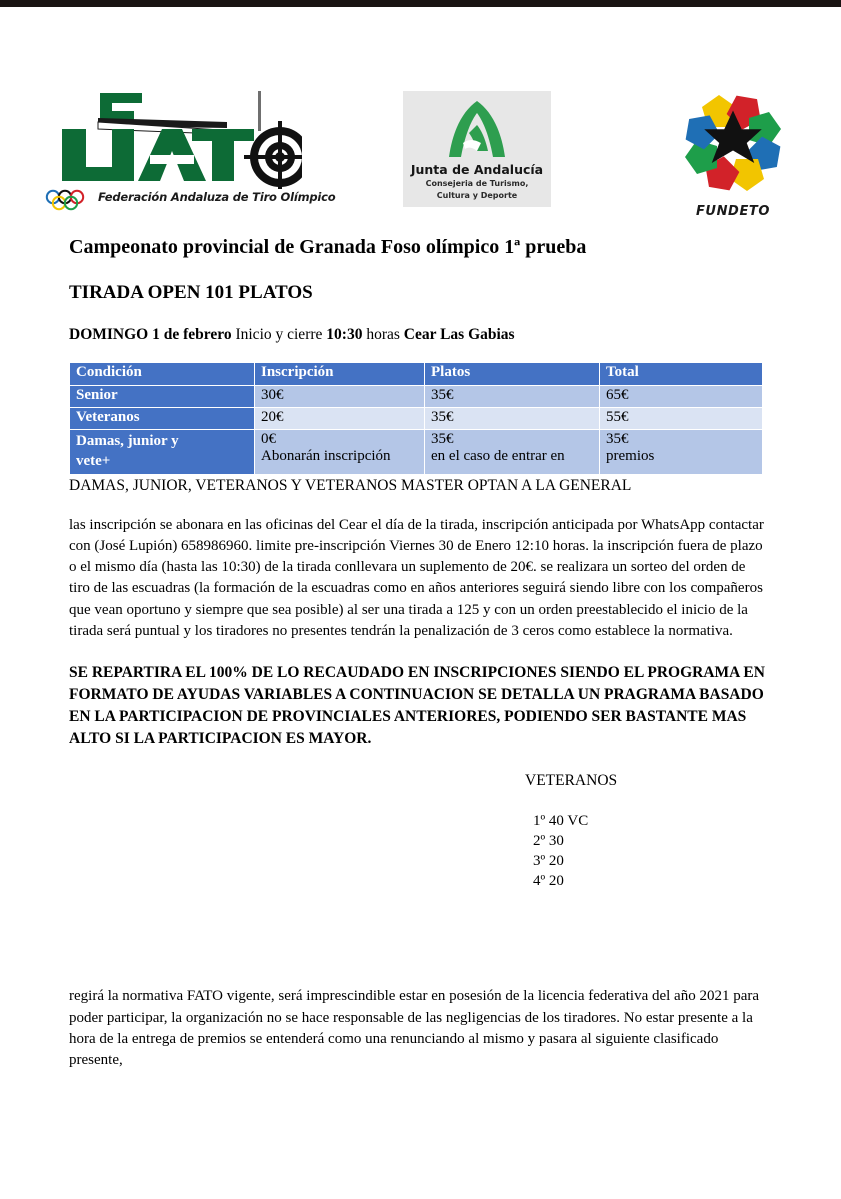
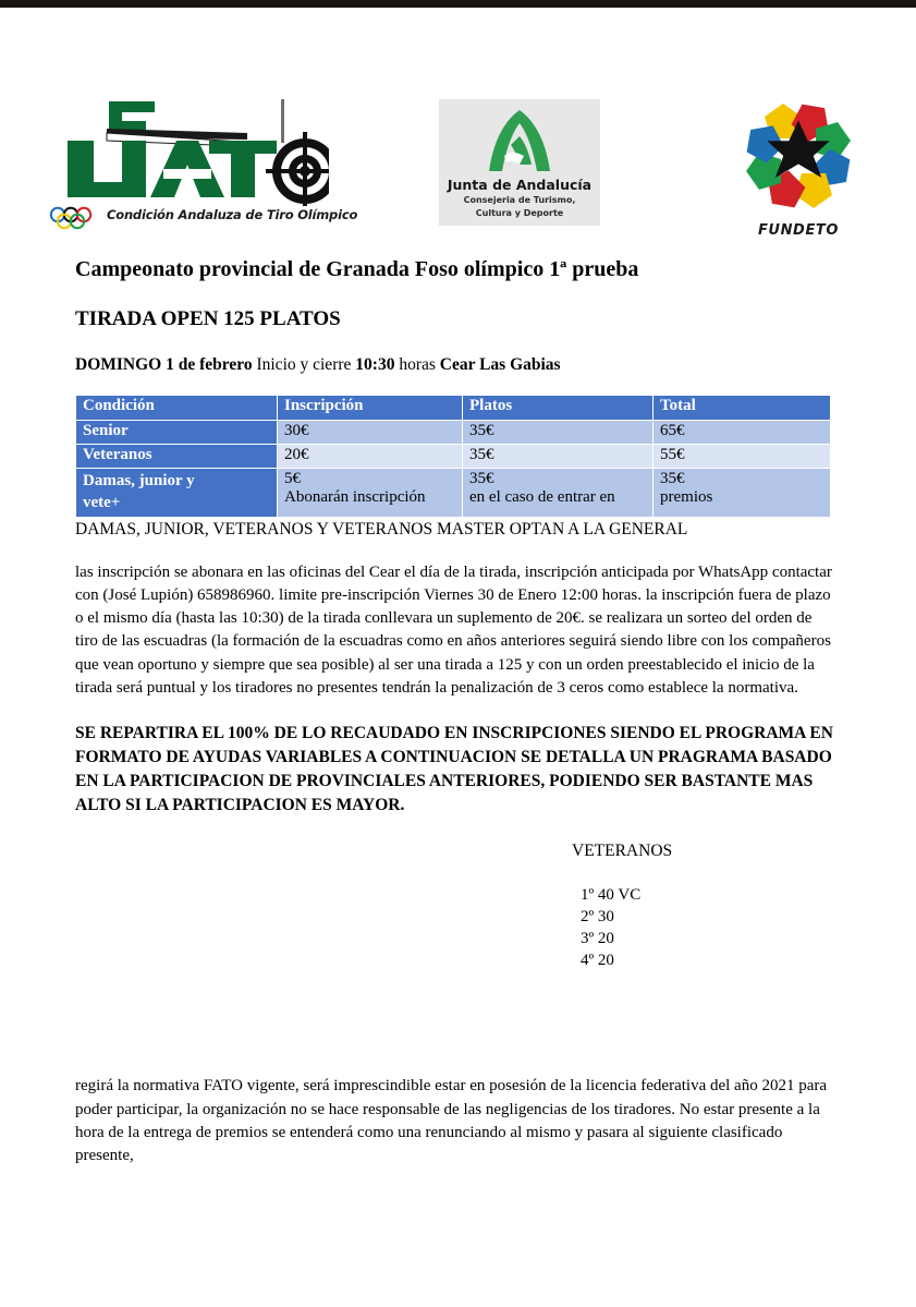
- Federación Andaluza de Tiro Olímpico
+ Condición Andaluza de Tiro Olímpico
  Junta de Andalucía
  Consejeria de Turismo,
  Cultura y Deporte
  FUNDETO
  Campeonato provincial de Granada Foso olímpico 1ª prueba
- TIRADA OPEN 101 PLATOS
+ TIRADA OPEN 125 PLATOS
  DOMINGO 1 de febrero Inicio y cierre 10:30 horas Cear Las Gabias
  Condición	Inscripción	Platos	Total
  Senior	30€	35€	65€
  Veteranos	20€	35€	55€
- Damas, junior y vete+	0€ Abonarán inscripción	35€ en el caso de entrar en	35€ premios
+ Damas, junior y vete+	5€ Abonarán inscripción	35€ en el caso de entrar en	35€ premios
  DAMAS, JUNIOR, VETERANOS Y VETERANOS MASTER OPTAN A LA GENERAL
- las inscripción se abonara en las oficinas del Cear el día de la tirada, inscripción anticipada por WhatsApp contactar con (José Lupión) 658986960. limite pre-inscripción Viernes 30 de Enero 12:10 horas. la inscripción fuera de plazo o el mismo día (hasta las 10:30) de la tirada conllevara un suplemento de 20€. se realizara un sorteo del orden de tiro de las escuadras (la formación de la escuadras como en años anteriores seguirá siendo libre con los compañeros que vean oportuno y siempre que sea posible) al ser una tirada a 125 y con un orden preestablecido el inicio de la tirada será puntual y los tiradores no presentes tendrán la penalización de 3 ceros como establece la normativa.
+ las inscripción se abonara en las oficinas del Cear el día de la tirada, inscripción anticipada por WhatsApp contactar con (José Lupión) 658986960. limite pre-inscripción Viernes 30 de Enero 12:00 horas. la inscripción fuera de plazo o el mismo día (hasta las 10:30) de la tirada conllevara un suplemento de 20€. se realizara un sorteo del orden de tiro de las escuadras (la formación de la escuadras como en años anteriores seguirá siendo libre con los compañeros que vean oportuno y siempre que sea posible) al ser una tirada a 125 y con un orden preestablecido el inicio de la tirada será puntual y los tiradores no presentes tendrán la penalización de 3 ceros como establece la normativa.
  SE REPARTIRA EL 100% DE LO RECAUDADO EN INSCRIPCIONES SIENDO EL PROGRAMA EN FORMATO DE AYUDAS VARIABLES A CONTINUACION SE DETALLA UN PRAGRAMA BASADO EN LA PARTICIPACION DE PROVINCIALES ANTERIORES, PODIENDO SER BASTANTE MAS ALTO SI LA PARTICIPACION ES MAYOR.
  VETERANOS
  1º 40 VC
  2º 30
  3º 20
  4º 20
  regirá la normativa FATO vigente, será imprescindible estar en posesión de la licencia federativa del año 2021 para poder participar, la organización no se hace responsable de las negligencias de los tiradores. No estar presente a la hora de la entrega de premios se entenderá como una renunciando al mismo y pasara al siguiente clasificado presente,
